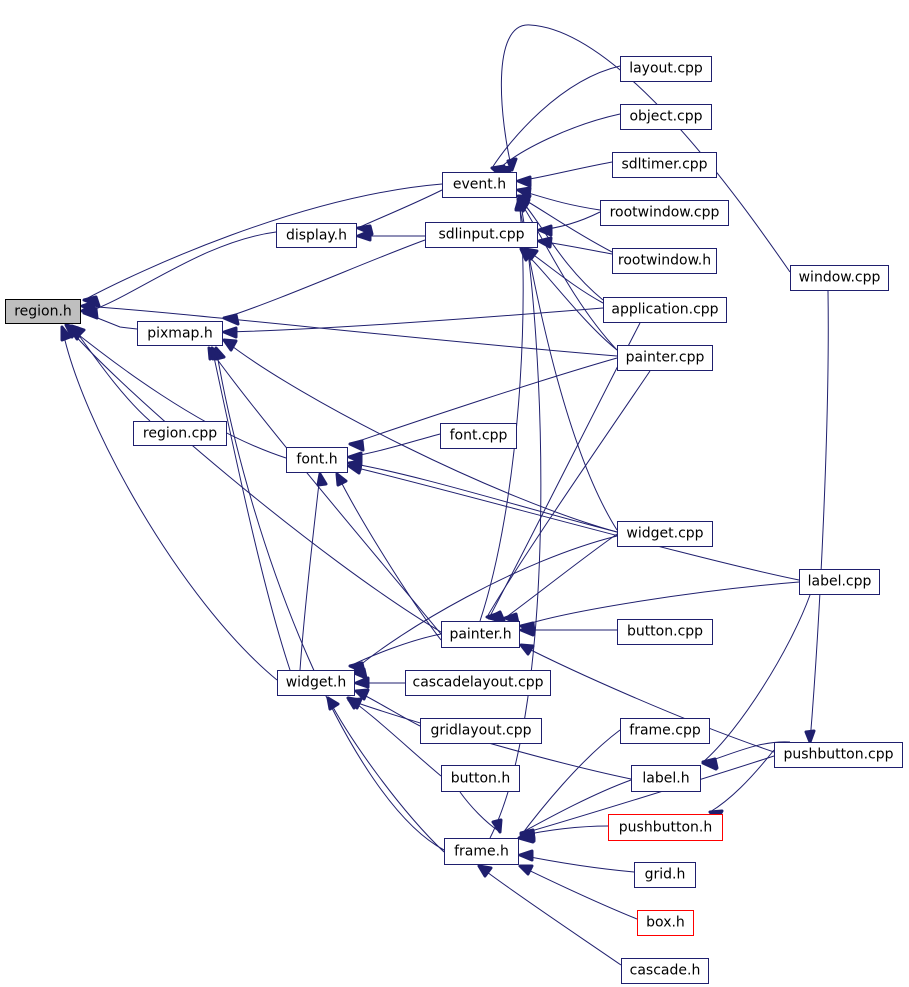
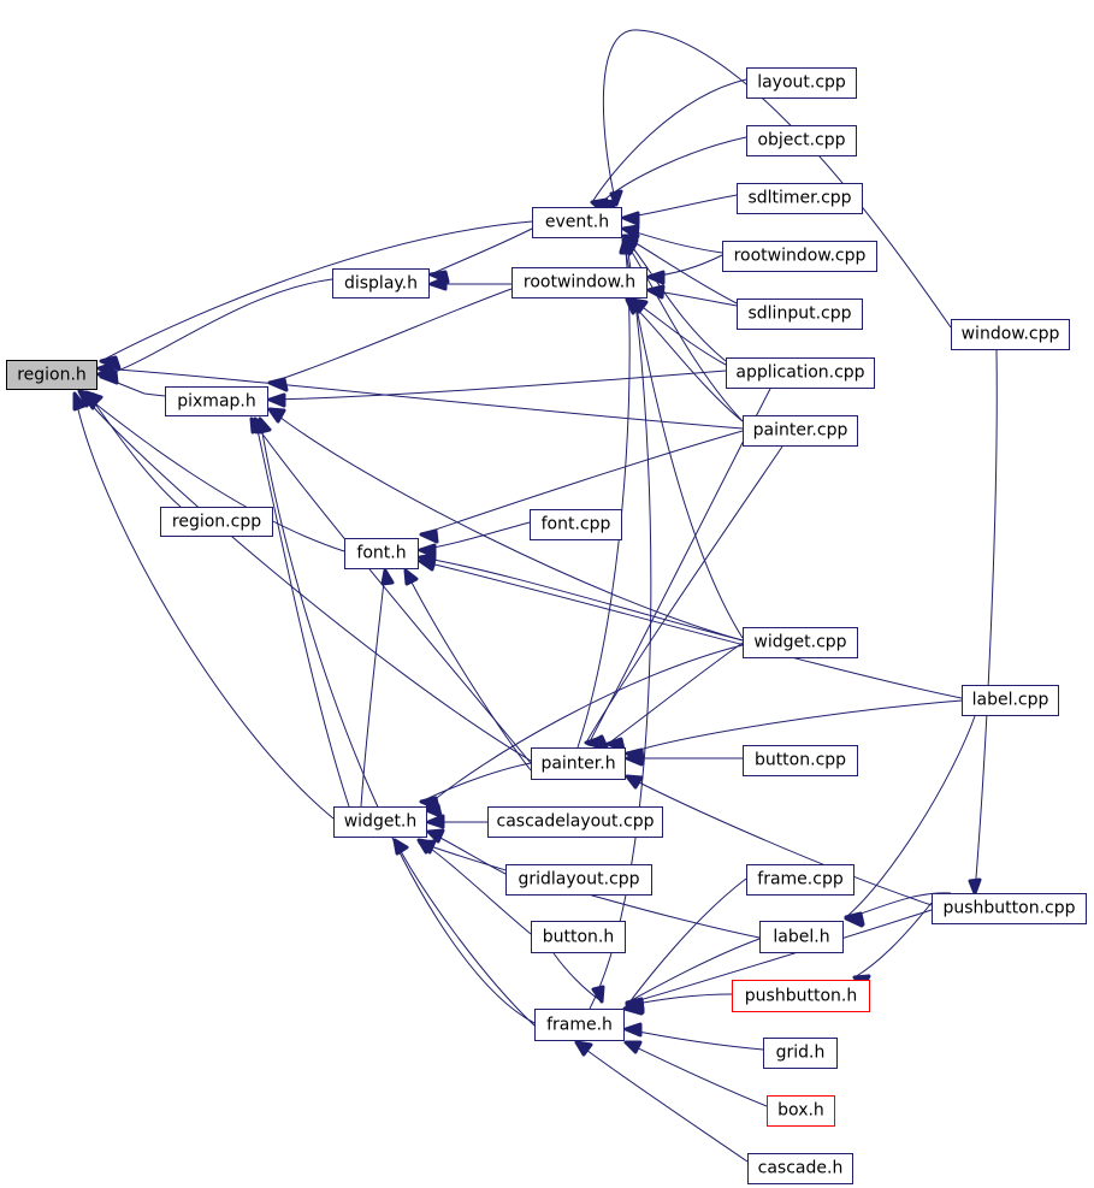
  region.h
  pixmap.h
  region.cpp
  display.h
- sdlinput.cpp
+ rootwindow.h
  event.h
  layout.cpp
  object.cpp
  sdltimer.cpp
  rootwindow.cpp
- rootwindow.h
+ sdlinput.cpp
  application.cpp
  painter.cpp
  window.cpp
  font.h
  font.cpp
  widget.cpp
  label.cpp
  painter.h
  button.cpp
  widget.h
  cascadelayout.cpp
  gridlayout.cpp
  frame.cpp
  pushbutton.cpp
  button.h
  label.h
  pushbutton.h
  frame.h
  grid.h
  box.h
  cascade.h
